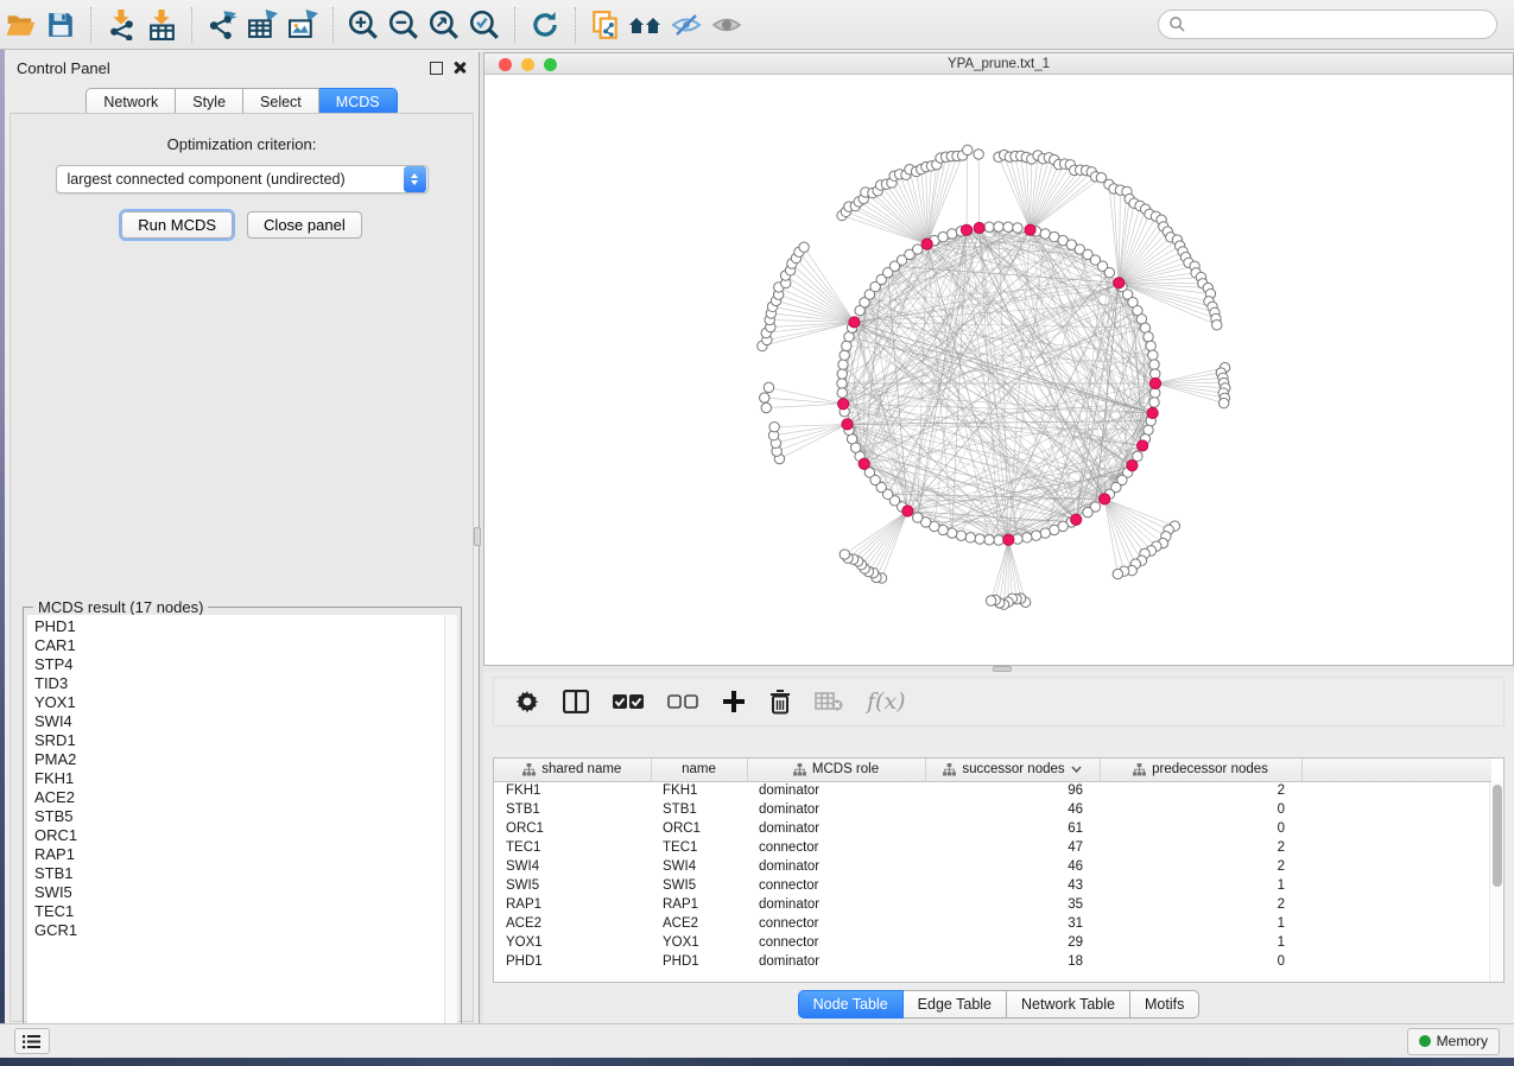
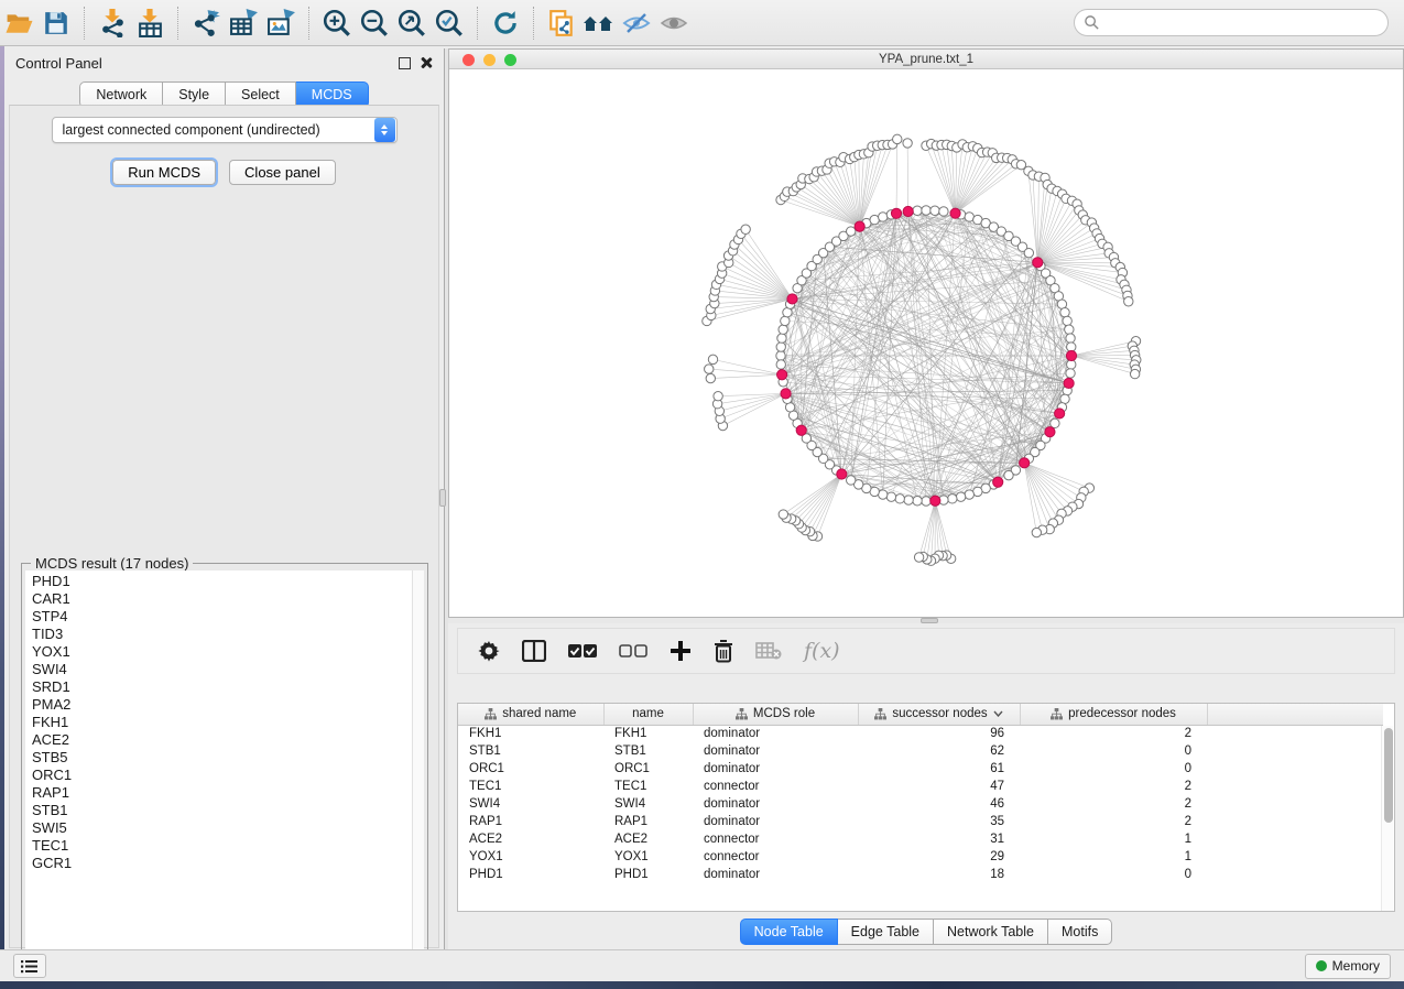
  Control Panel
  Network
  Style
  Select
  MCDS
- Optimization criterion:
  largest connected component (undirected)
  Run MCDS
  Close panel
  MCDS result (17 nodes)
  PHD1
  CAR1
  STP4
  TID3
  YOX1
  SWI4
  SRD1
  PMA2
  FKH1
  ACE2
  STB5
  ORC1
  RAP1
  STB1
  SWI5
  TEC1
  GCR1
  YPA_prune.txt_1
  f(x)
  shared name	name	MCDS role	successor nodes	predecessor nodes
  FKH1	FKH1	dominator	96	2
- STB1	STB1	dominator	46	0
+ STB1	STB1	dominator	62	0
  ORC1	ORC1	dominator	61	0
  TEC1	TEC1	connector	47	2
  SWI4	SWI4	dominator	46	2
- SWI5	SWI5	connector	43	1
  RAP1	RAP1	dominator	35	2
  ACE2	ACE2	connector	31	1
  YOX1	YOX1	connector	29	1
  PHD1	PHD1	dominator	18	0
  Node Table
  Edge Table
  Network Table
  Motifs
  Memory
